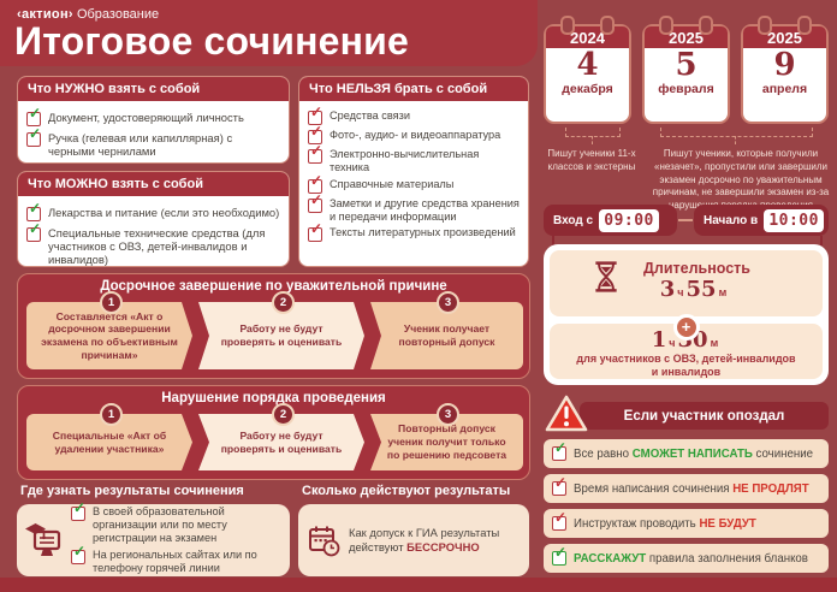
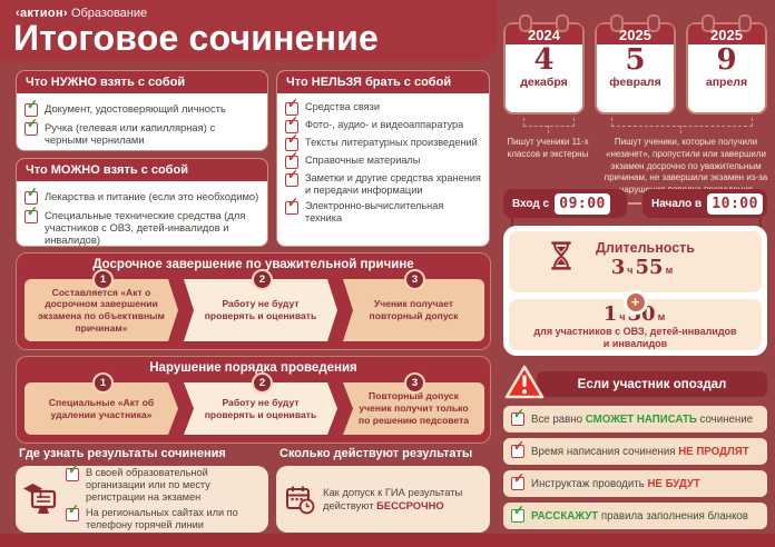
  ‹актион› Образование
  Итоговое сочинение
  Что НУЖНО взять с собой
  Документ, удостоверяющий личность
  Ручка (гелевая или капиллярная) с черными чернилами
  Что МОЖНО взять с собой
  Лекарства и питание (если это необходимо)
  Специальные технические средства (для участников с ОВЗ, детей-инвалидов и инвалидов)
  Что НЕЛЬЗЯ брать с собой
  Средства связи
  Фото-, аудио- и видеоаппаратура
- Электронно-вычислительная техника
+ Тексты литературных произведений
  Справочные материалы
  Заметки и другие средства хранения и передачи информации
- Тексты литературных произведений
+ Электронно-вычислительная техника
  Досрочное завершение по уважительной причине
  Составляется «Акт о досрочном завершении экзамена по объективным причинам»
  Работу не будут проверять и оценивать
  Ученик получает повторный допуск
  1
  2
  3
  Нарушение порядка проведения
  Специальные «Акт об удалении участника»
  Работу не будут проверять и оценивать
  Повторный допуск ученик получит только по решению педсовета
  1
  2
  3
  Где узнать результаты сочинения
  В своей образовательной организации или по месту регистрации на экзамен
  На региональных сайтах или по телефону горячей линии
  Сколько действуют результаты
  Как допуск к ГИА результаты действуют БЕССРОЧНО
  2024
  4
  декабря
  2025
  5
  февраля
  2025
  9
  апреля
  Пишут ученики 11-х классов и экстерны
  Пишут ученики, которые получили «незачет», пропустили или завершили экзамен досрочно по уважительным причинам, не завершили экзамен из-за аруш
  Вход с
  09:00
  Начало в
  10:00
  Длительность
  3 ч 55 м
  +
  1 ч 0 м
  для участников с ОВЗ, детей-инвалидов и инвалидов
  Если участник опоздал
  Все равно СМОЖЕТ НАПИСАТЬ сочинение
  Время написания сочинения НЕ ПРОДЛЯТ
  Инструктаж проводить НЕ БУДУТ
  РАССКАЖУТ правила заполнения бланков
